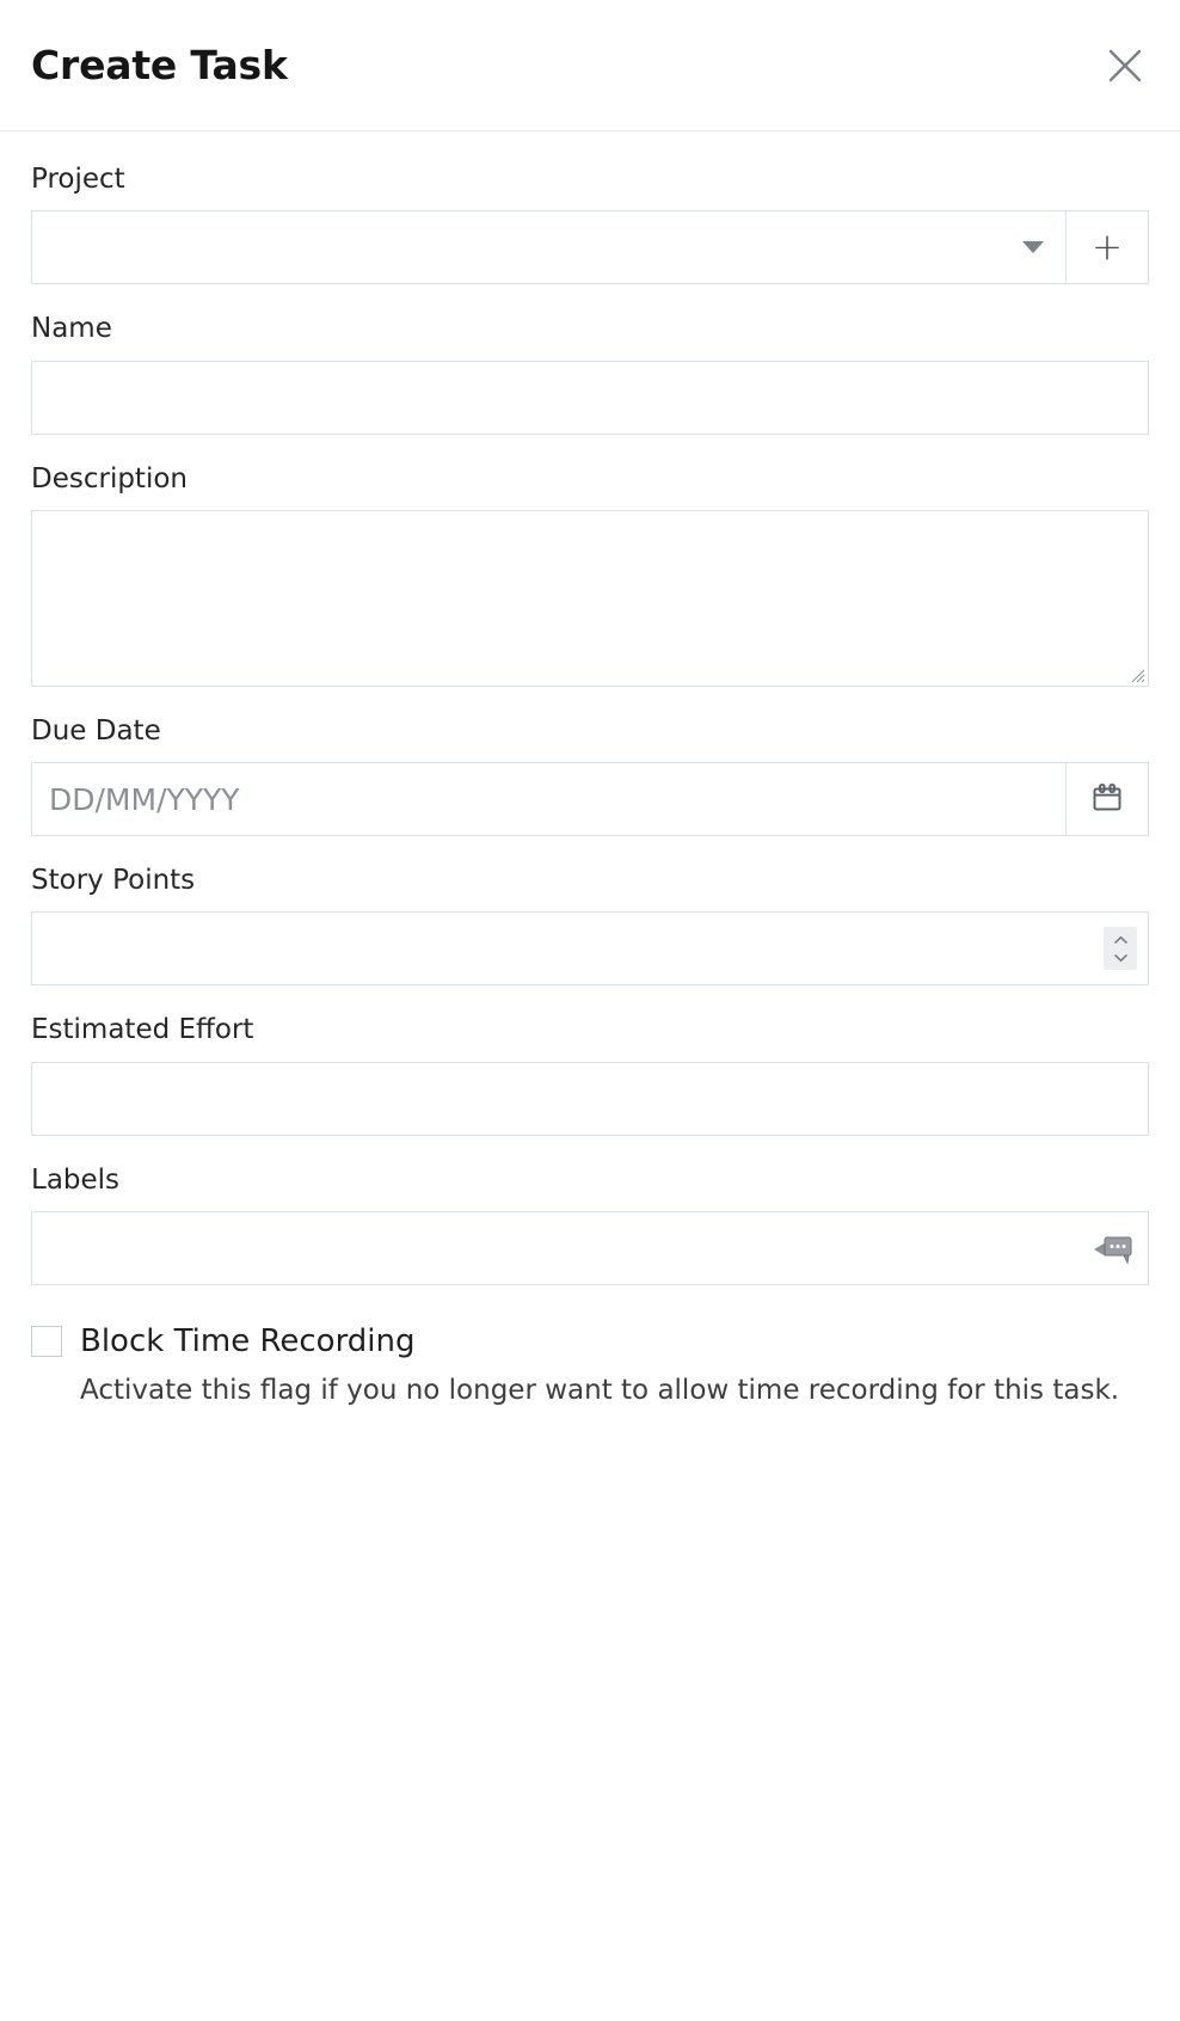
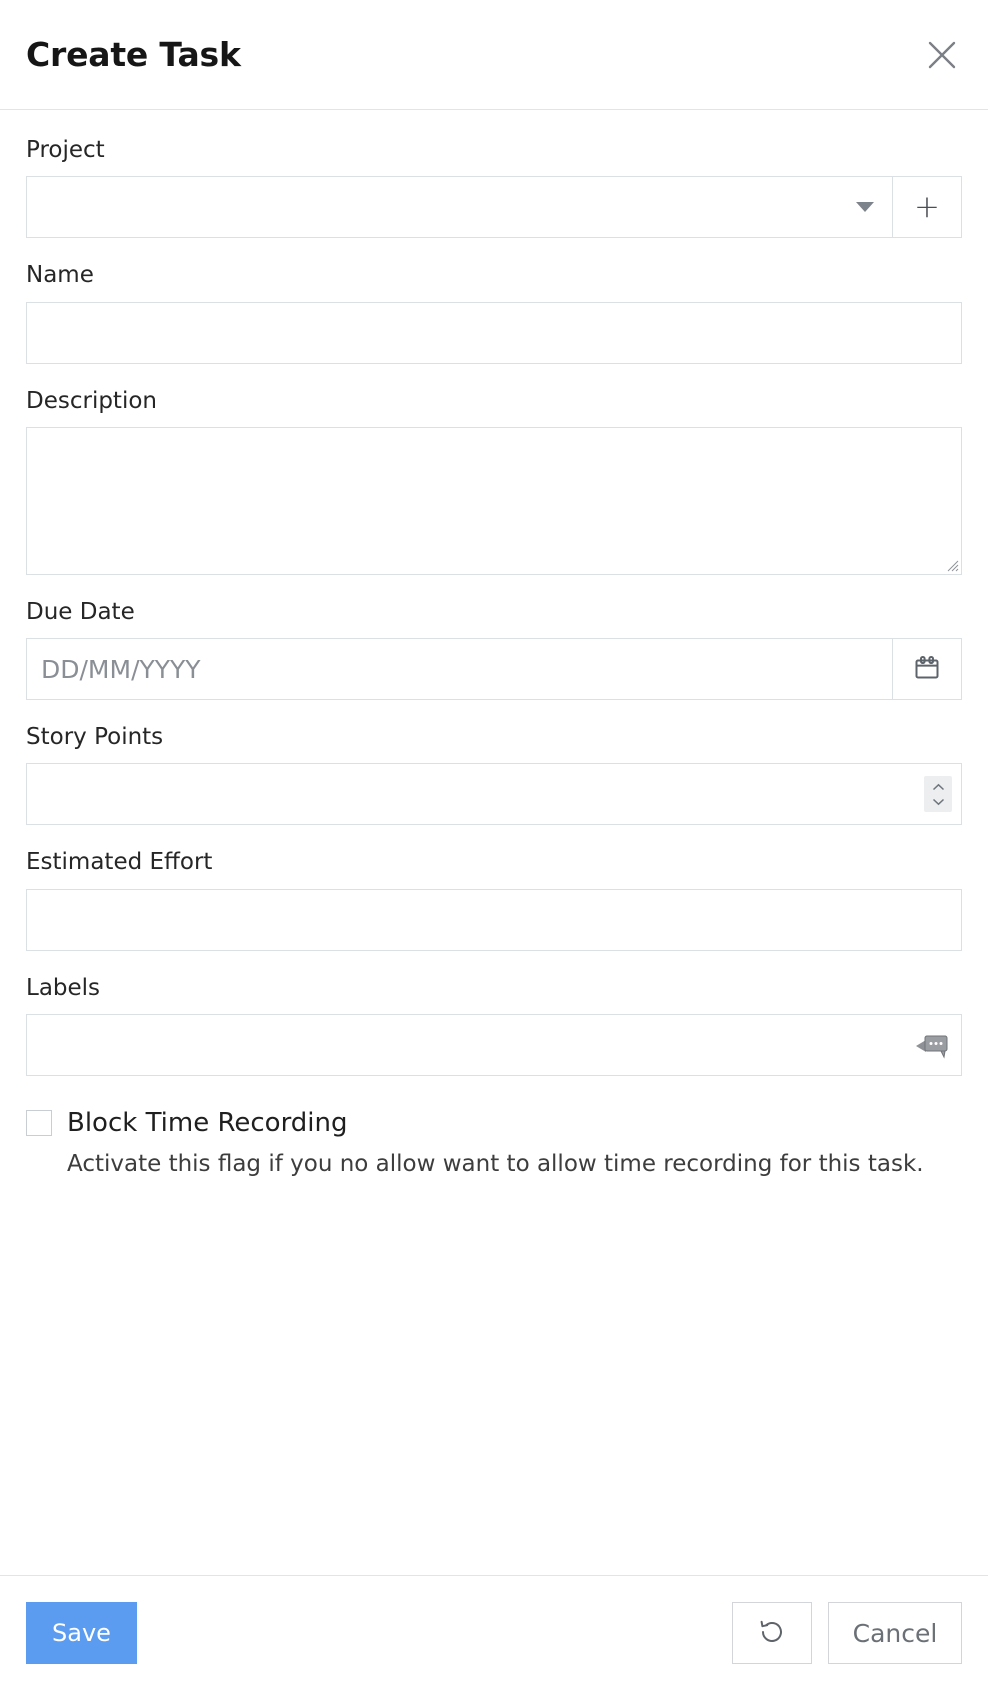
  Create Task
  Project
  +
  Name
  Description
  Due Date
  DD/MM/YYYY
  Story Points
  Estimated Effort
  Labels
  Block Time Recording
- Activate this flag if you no longer want to allow time recording for this task.
+ Activate this flag if you no allow want to allow time recording for this task.
+ Save
+ Cancel
